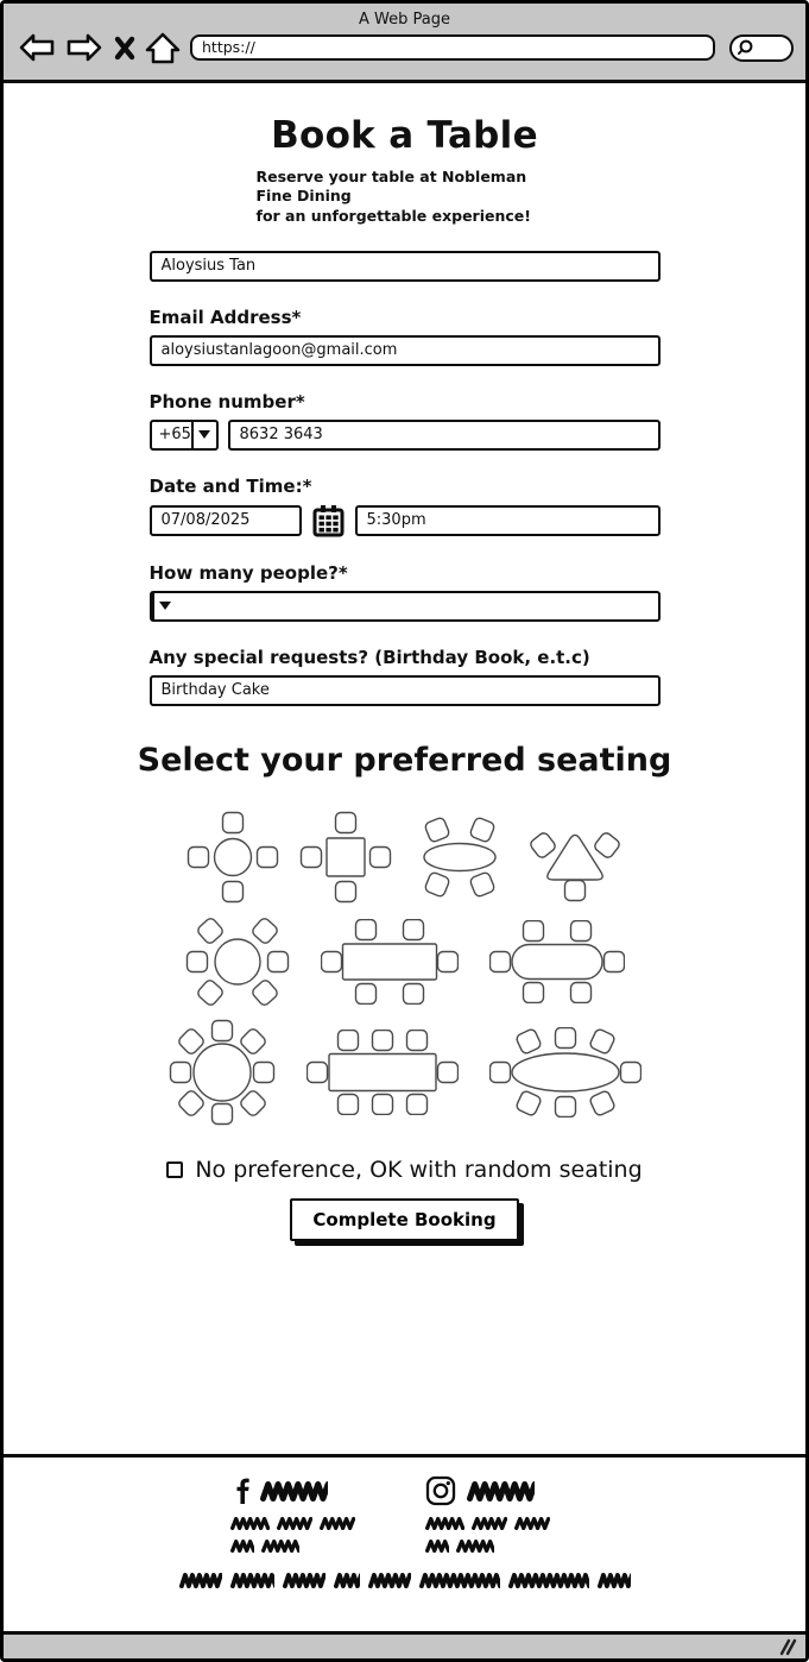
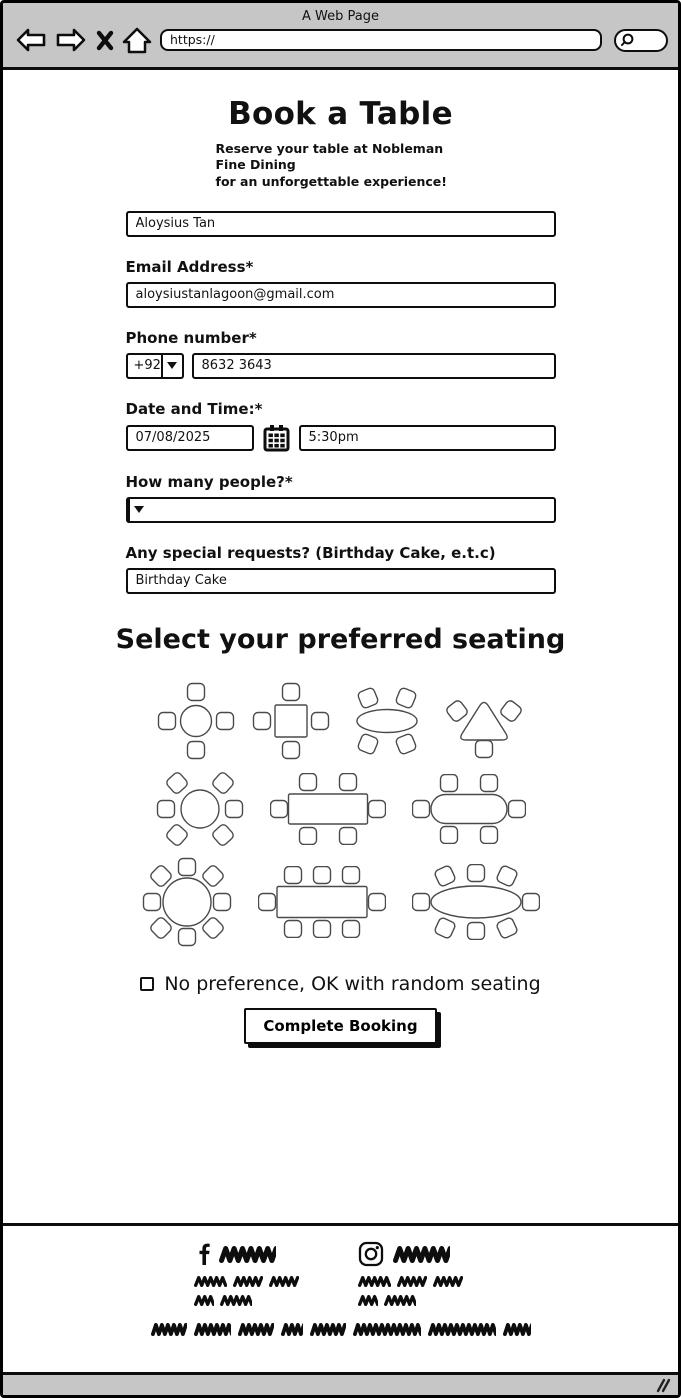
  A Web Page
  https://
  Book a Table
  Reserve your table at Nobleman Fine Dining
  for an unforgettable experience!
  Aloysius Tan
  Email Address*
  aloysiustanlagoon@gmail.com
  Phone number*
- +65
+ +92
  8632 3643
  Date and Time:*
  07/08/2025
  5:30pm
  How many people?*
- Any special requests? (Birthday Book, e.t.c)
+ Any special requests? (Birthday Cake, e.t.c)
  Birthday Cake
  Select your preferred seating
  No preference, OK with random seating
  Complete Booking
